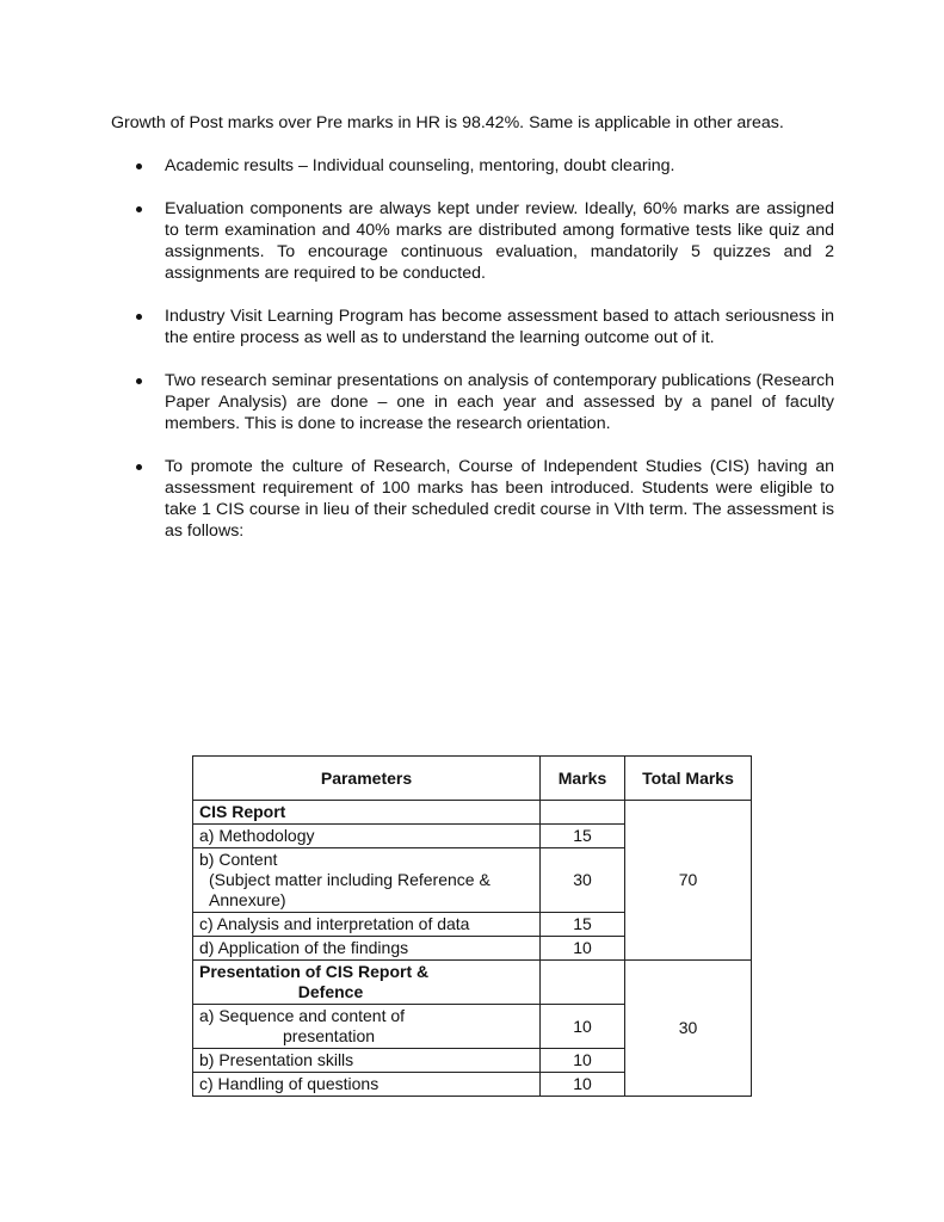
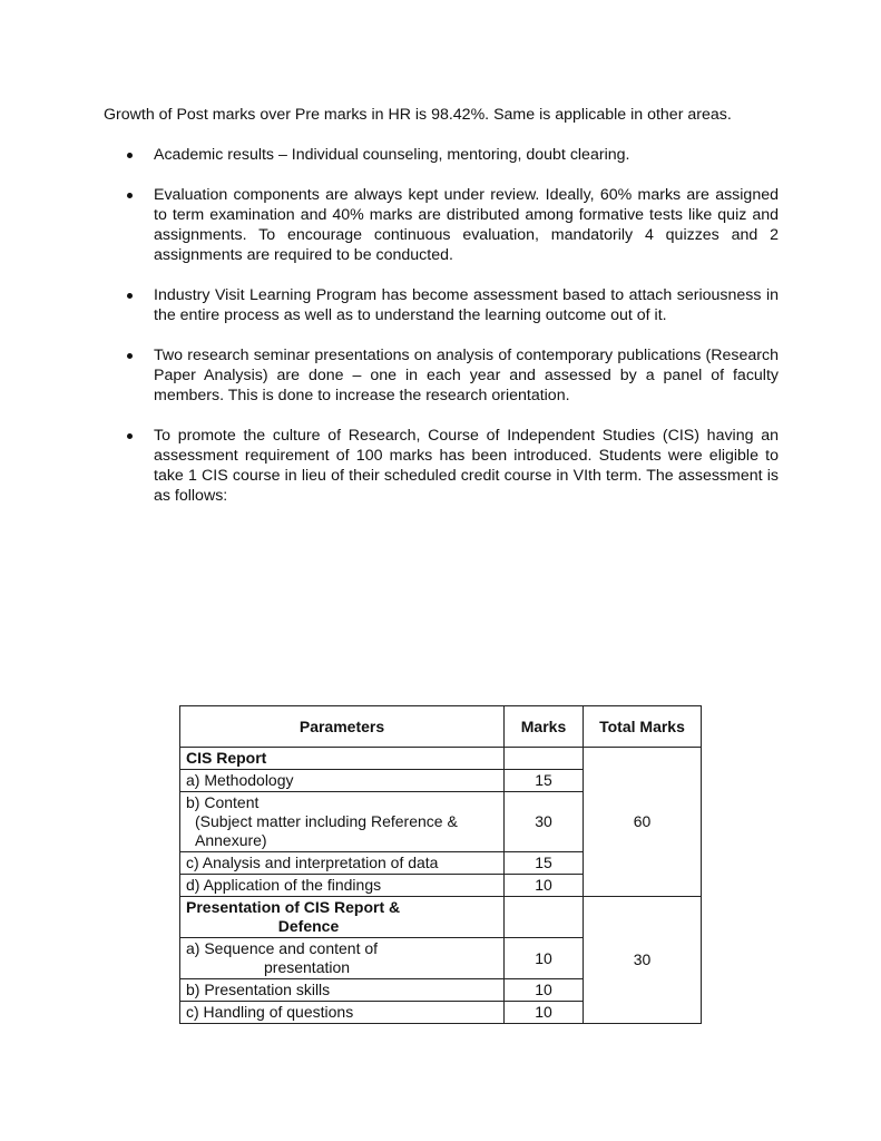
  Growth of Post marks over Pre marks in HR is 98.42%. Same is applicable in other areas.
  Academic results – Individual counseling, mentoring, doubt clearing.
- Evaluation components are always kept under review. Ideally, 60% marks are assigned to term examination and 40% marks are distributed among formative tests like quiz and assignments. To encourage continuous evaluation, mandatorily 5 quizzes and 2 assignments are required to be conducted.
+ Evaluation components are always kept under review. Ideally, 60% marks are assigned to term examination and 40% marks are distributed among formative tests like quiz and assignments. To encourage continuous evaluation, mandatorily 4 quizzes and 2 assignments are required to be conducted.
  Industry Visit Learning Program has become assessment based to attach seriousness in the entire process as well as to understand the learning outcome out of it.
  Two research seminar presentations on analysis of contemporary publications (Research Paper Analysis) are done – one in each year and assessed by a panel of faculty members. This is done to increase the research orientation.
  To promote the culture of Research, Course of Independent Studies (CIS) having an assessment requirement of 100 marks has been introduced. Students were eligible to take 1 CIS course in lieu of their scheduled credit course in VIth term. The assessment is as follows:
  Parameters	Marks	Total Marks
- CIS Report		70
+ CIS Report		60
  a) Methodology	15
  b) Content (Subject matter including Reference & Annexure)	30
  c) Analysis and interpretation of data	15
  d) Application of the findings	10
  Presentation of CIS Report & Defence		30
  a) Sequence and content of presentation	10
  b) Presentation skills	10
  c) Handling of questions	10
